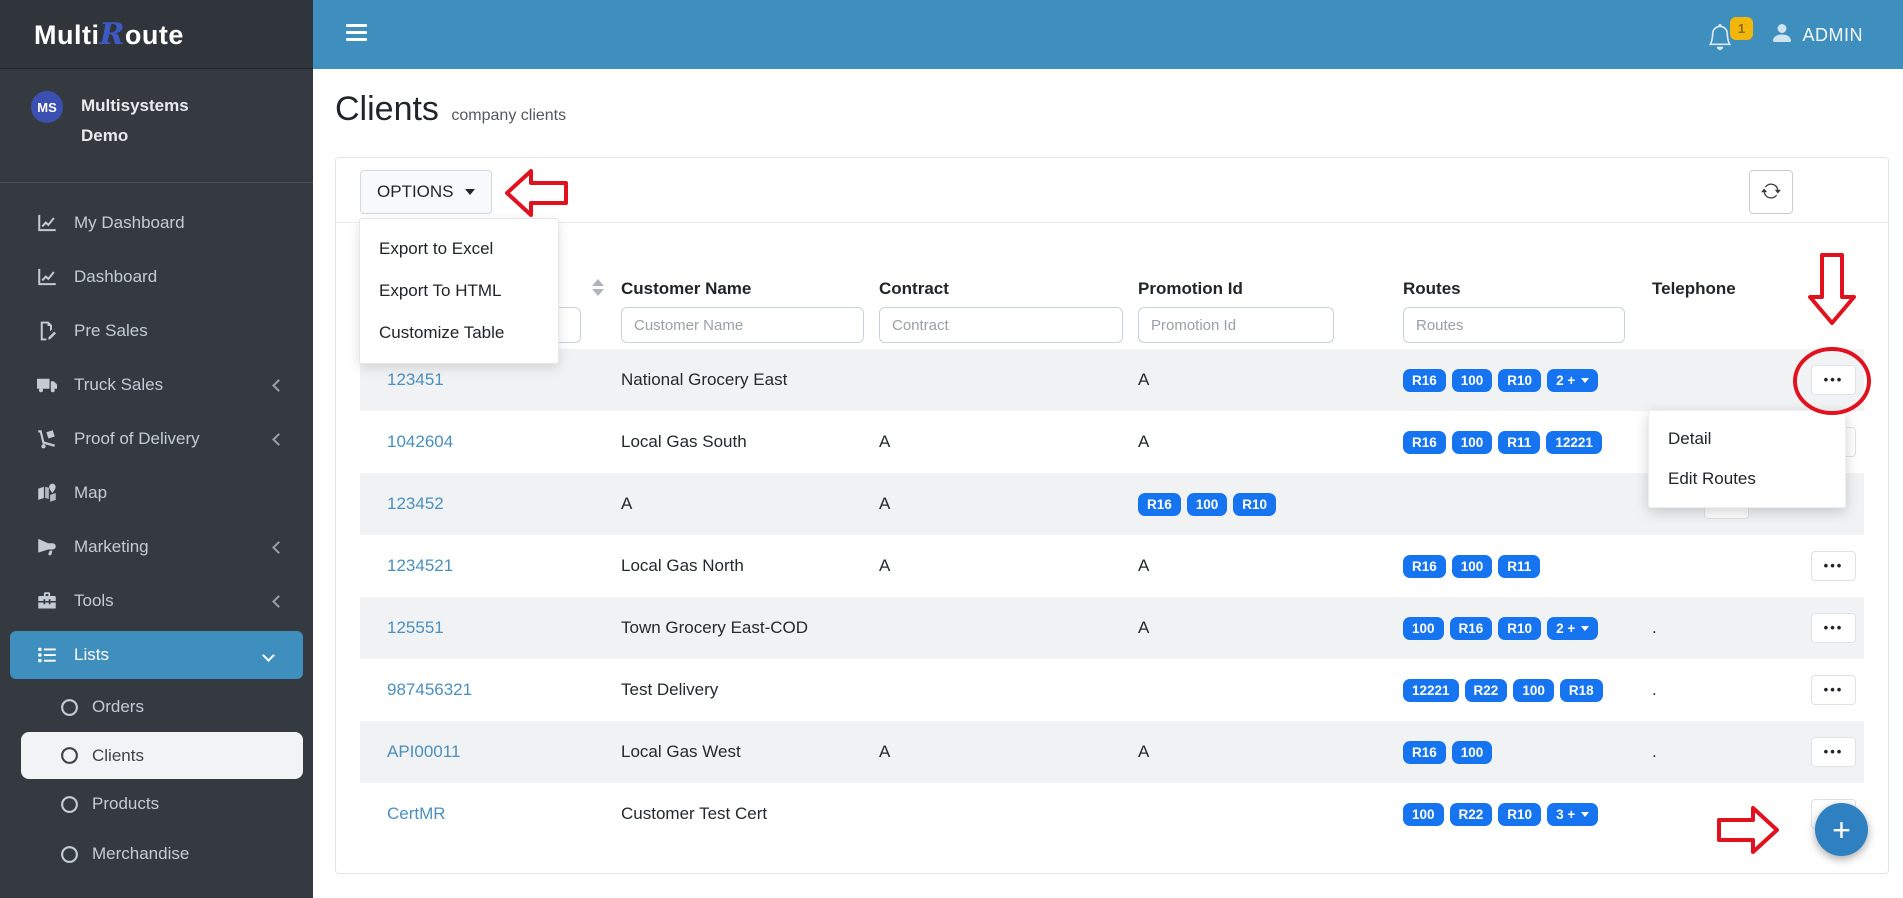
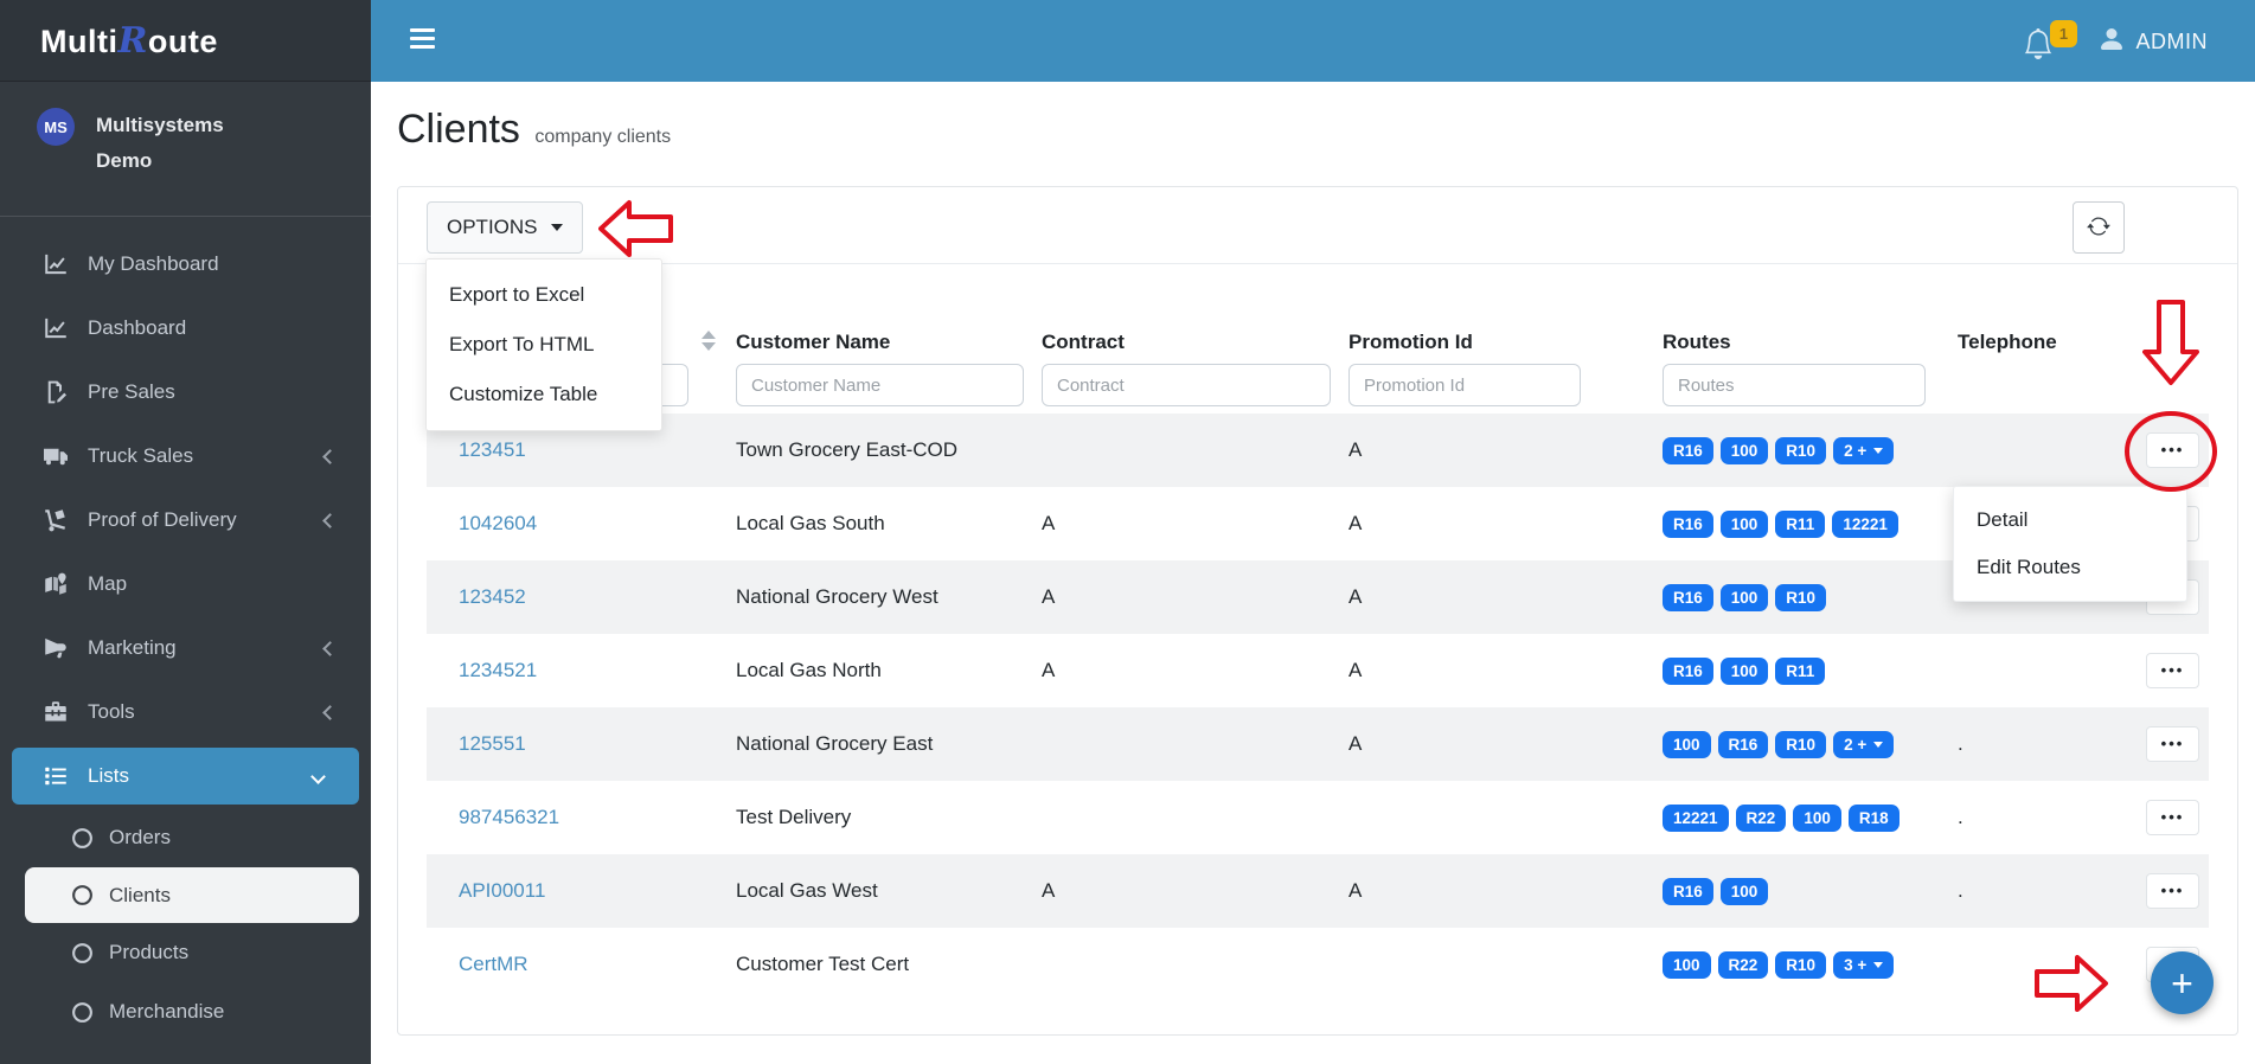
  MultiRoute
  MS
  Multisystems Demo
  My Dashboard
  Dashboard
  Pre Sales
  Truck Sales
  Proof of Delivery
  Map
  Marketing
  Tools
  Lists
  Orders
  Clients
  Products
  Merchandise
  1
  ADMIN
  Clients company clients
  OPTIONS
  Customer Name
  Contract
  Promotion Id
  Routes
  Telephone
  Customer Name
  Contract
  Promotion Id
  Routes
  123451
- National Grocery East
+ Town Grocery East-COD
  A
  R16
  100
  R10
  2 +
  •••
  1042604
  Local Gas South
  A
  A
  R16
  100
  R11
  12221
  123452
+ National Grocery West
  A
  A
  R16
  100
  R10
  1234521
  Local Gas North
  A
  A
  R16
  100
  R11
  •••
  125551
- Town Grocery East-COD
+ National Grocery East
  A
  100
  R16
  R10
  2 +
  .
  •••
  987456321
  Test Delivery
  12221
  R22
  100
  R18
  .
  •••
  API00011
  Local Gas West
  A
  A
  R16
  100
  .
  •••
  CertMR
  Customer Test Cert
  100
  R22
  R10
  3 +
  Export to Excel
  Export To HTML
  Customize Table
  Detail
  Edit Routes
  +
